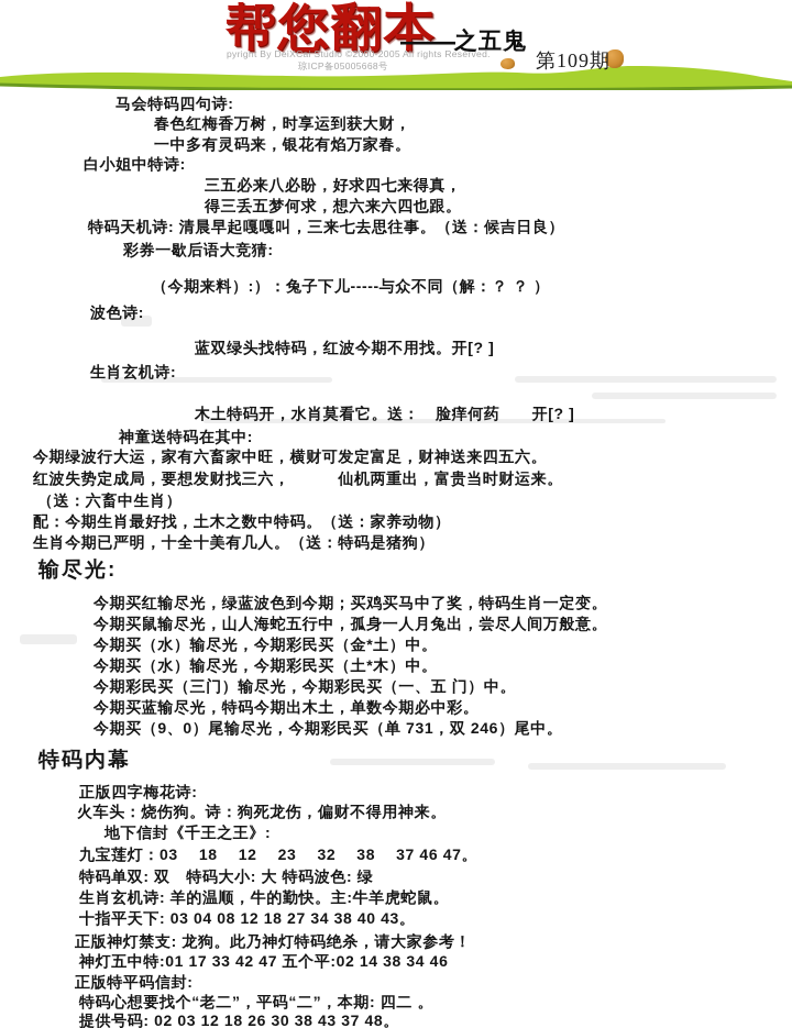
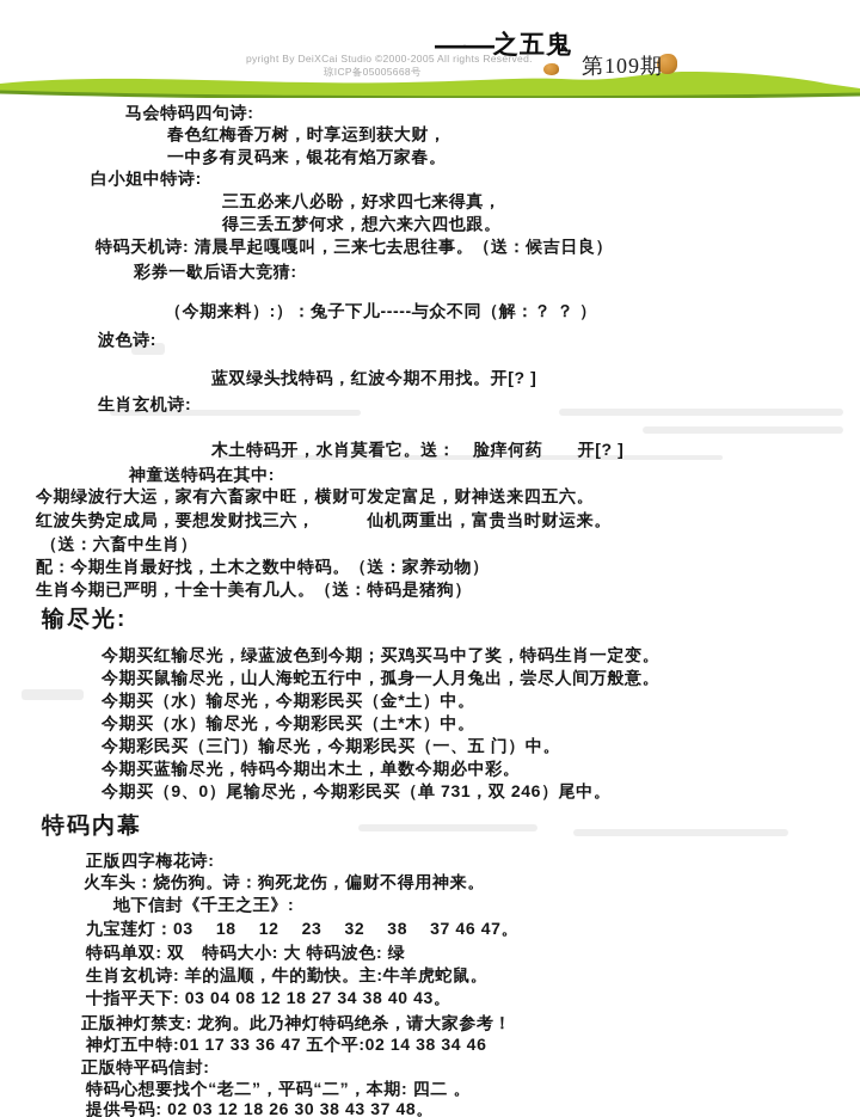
- 帮您翻本
  ——
  之五鬼
  pyright By DeiXCai Studio ©2000-2005 All rights Reserved.
  琼ICP备05005668号
  第109期
  马会特码四句诗:
  春色红梅香万树，时享运到获大财，
  一中多有灵码来，银花有焰万家春。
  白小姐中特诗:
  三五必来八必盼，好求四七来得真，
  得三丢五梦何求，想六来六四也跟。
  特码天机诗: 清晨早起嘎嘎叫，三来七去思往事。（送：候吉日良）
  彩券一歇后语大竞猜:
  （今期来料）:）：兔子下儿-----与众不同（解：？ ？ ）
  波色诗:
  蓝双绿头找特码，红波今期不用找。开[? ]
  生肖玄机诗:
  木土特码开，水肖莫看它。送： 脸痒何药 开[? ]
  神童送特码在其中:
  今期绿波行大运，家有六畜家中旺，横财可发定富足，财神送来四五六。
  红波失势定成局，要想发财找三六， 仙机两重出，富贵当时财运来。
  （送：六畜中生肖）
  配：今期生肖最好找，土木之数中特码。（送：家养动物）
  生肖今期已严明，十全十美有几人。（送：特码是猪狗）
  输尽光:
  今期买红输尽光，绿蓝波色到今期；买鸡买马中了奖，特码生肖一定变。
  今期买鼠输尽光，山人海蛇五行中，孤身一人月兔出，尝尽人间万般意。
  今期买（水）输尽光，今期彩民买（金*土）中。
  今期买（水）输尽光，今期彩民买（土*木）中。
  今期彩民买（三门）输尽光，今期彩民买（一、五 门）中。
  今期买蓝输尽光，特码今期出木土，单数今期必中彩。
  今期买（9、0）尾输尽光，今期彩民买（单 731，双 246）尾中。
  特码内幕
  正版四字梅花诗:
  火车头：烧伤狗。诗：狗死龙伤，偏财不得用神来。
  地下信封《千王之王》:
  九宝莲灯：03 18 12 23 32 38 37 46 47。
  特码单双: 双 特码大小: 大 特码波色: 绿
  生肖玄机诗: 羊的温顺，牛的勤快。主:牛羊虎蛇鼠。
  十指平天下: 03 04 08 12 18 27 34 38 40 43。
  正版神灯禁支: 龙狗。此乃神灯特码绝杀，请大家参考！
- 神灯五中特:01 17 33 42 47 五个平:02 14 38 34 46
+ 神灯五中特:01 17 33 36 47 五个平:02 14 38 34 46
  正版特平码信封:
  特码心想要找个“老二”，平码“二”，本期: 四二 。
  提供号码: 02 03 12 18 26 30 38 43 37 48。
